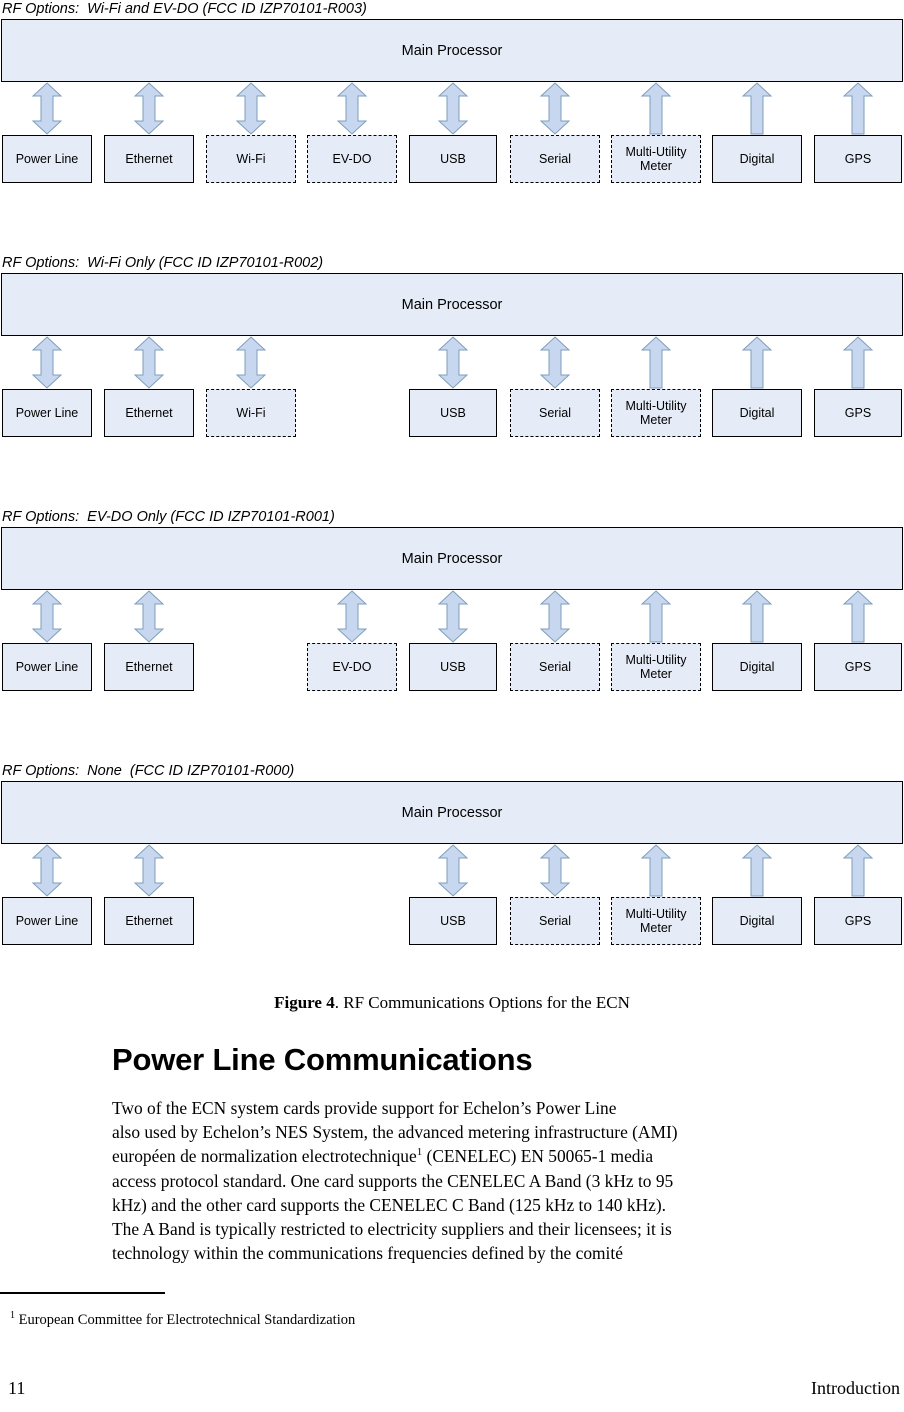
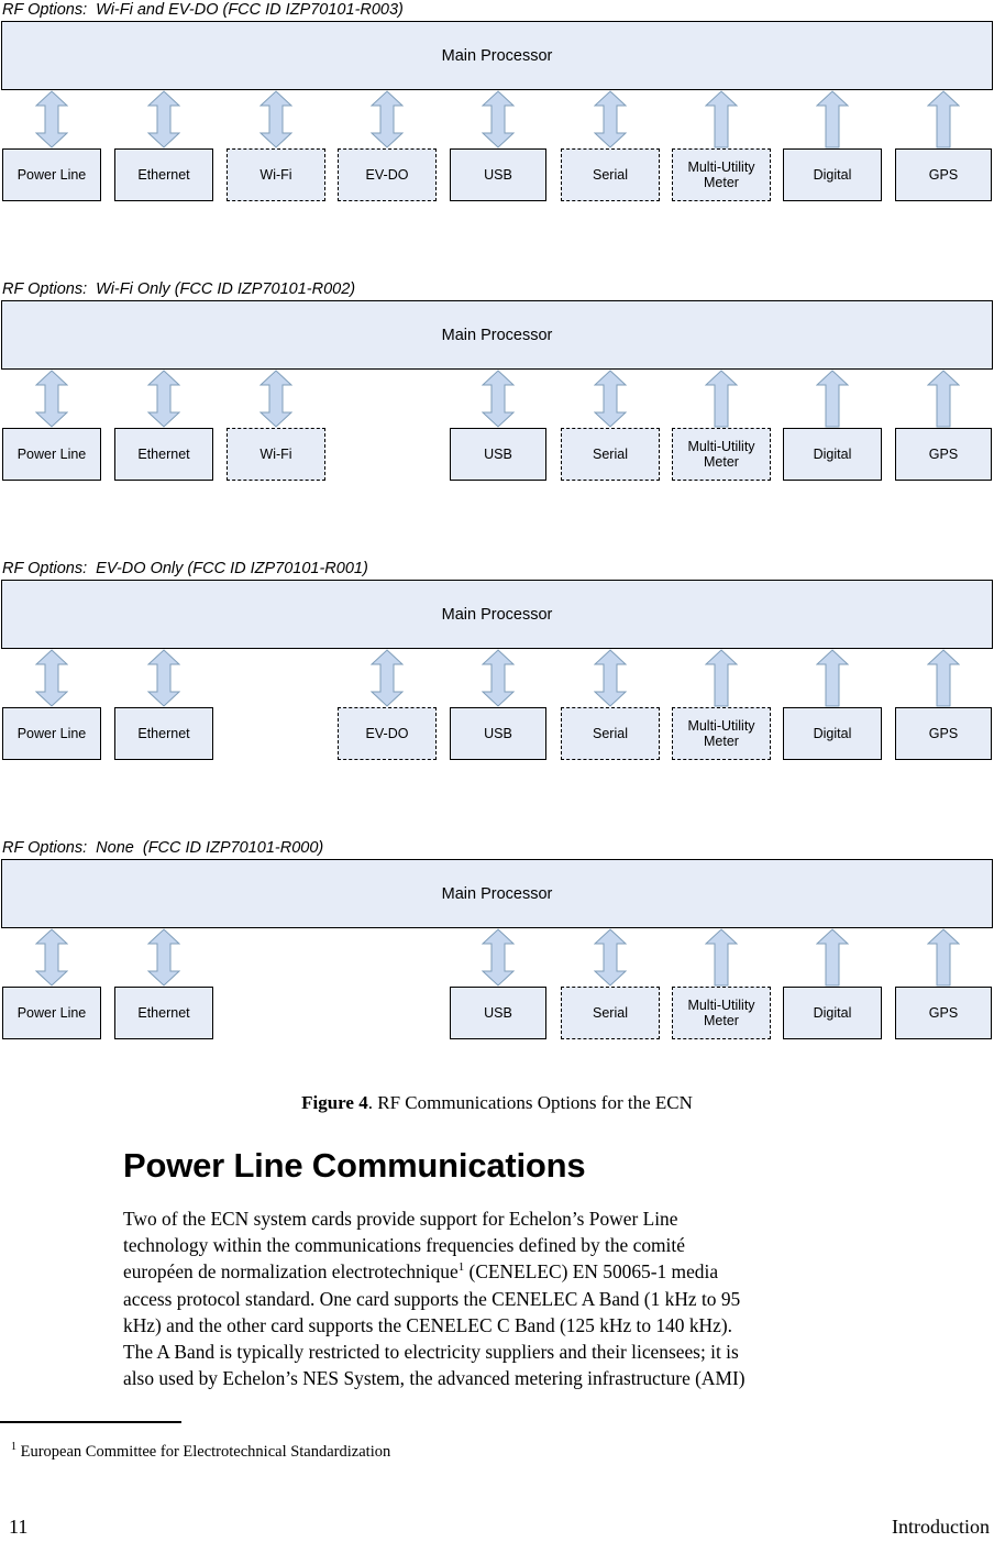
  RF Options: Wi-Fi and EV-DO (FCC ID IZP70101-R003)
  Main Processor
  Power Line
  Ethernet
  Wi-Fi
  EV-DO
  USB
  Serial
  Multi-Utility Meter
  Digital
  GPS
  RF Options: Wi-Fi Only (FCC ID IZP70101-R002)
  Main Processor
  Power Line
  Ethernet
  Wi-Fi
  USB
  Serial
  Multi-Utility Meter
  Digital
  GPS
  RF Options: EV-DO Only (FCC ID IZP70101-R001)
  Main Processor
  Power Line
  Ethernet
  EV-DO
  USB
  Serial
  Multi-Utility Meter
  Digital
  GPS
  RF Options: None (FCC ID IZP70101-R000)
  Main Processor
  Power Line
  Ethernet
  USB
  Serial
  Multi-Utility Meter
  Digital
  GPS
  Figure 4. RF Communications Options for the ECN
  Power Line Communications
  Two of the ECN system cards provide support for Echelon’s Power Line
- also used by Echelon’s NES System, the advanced metering infrastructure (AMI)
+ technology within the communications frequencies defined by the comité
  européen de normalization electrotechnique1 (CENELEC) EN 50065-1 media
- access protocol standard. One card supports the CENELEC A Band (3 kHz to 95
+ access protocol standard. One card supports the CENELEC A Band (1 kHz to 95
  kHz) and the other card supports the CENELEC C Band (125 kHz to 140 kHz).
  The A Band is typically restricted to electricity suppliers and their licensees; it is
- technology within the communications frequencies defined by the comité
+ also used by Echelon’s NES System, the advanced metering infrastructure (AMI)
  1 European Committee for Electrotechnical Standardization
  11
  Introduction
